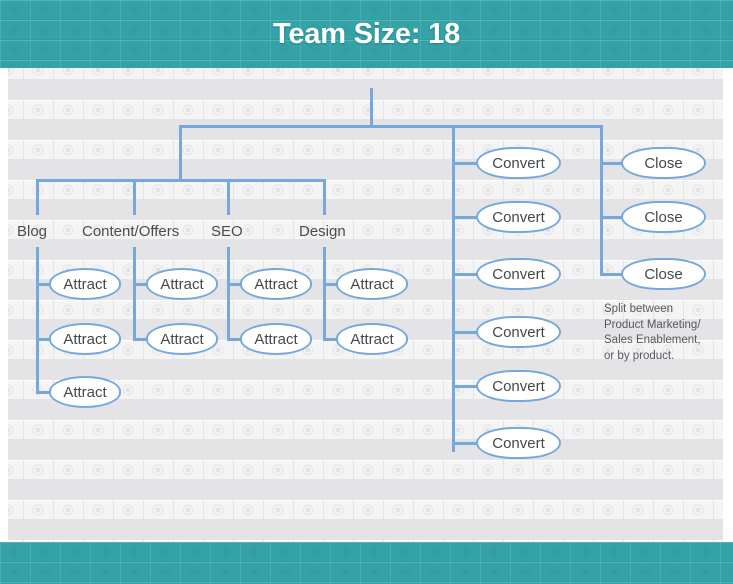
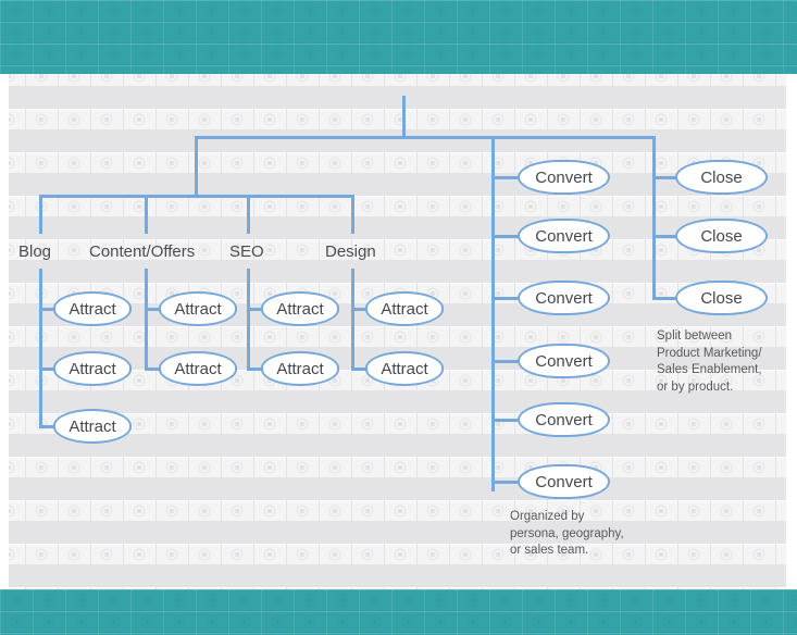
- Team Size: 18
  Blog
  Content/Offers
  SEO
  Design
  Attract
  Attract
  Attract
  Attract
  Attract
  Attract
  Attract
  Attract
  Attract
  Convert
  Convert
  Convert
  Convert
  Convert
  Convert
  Close
  Close
  Close
  Split between
  Product Marketing/
  Sales Enablement,
  or by product.
+ Organized by
+ persona, geography,
+ or sales team.
